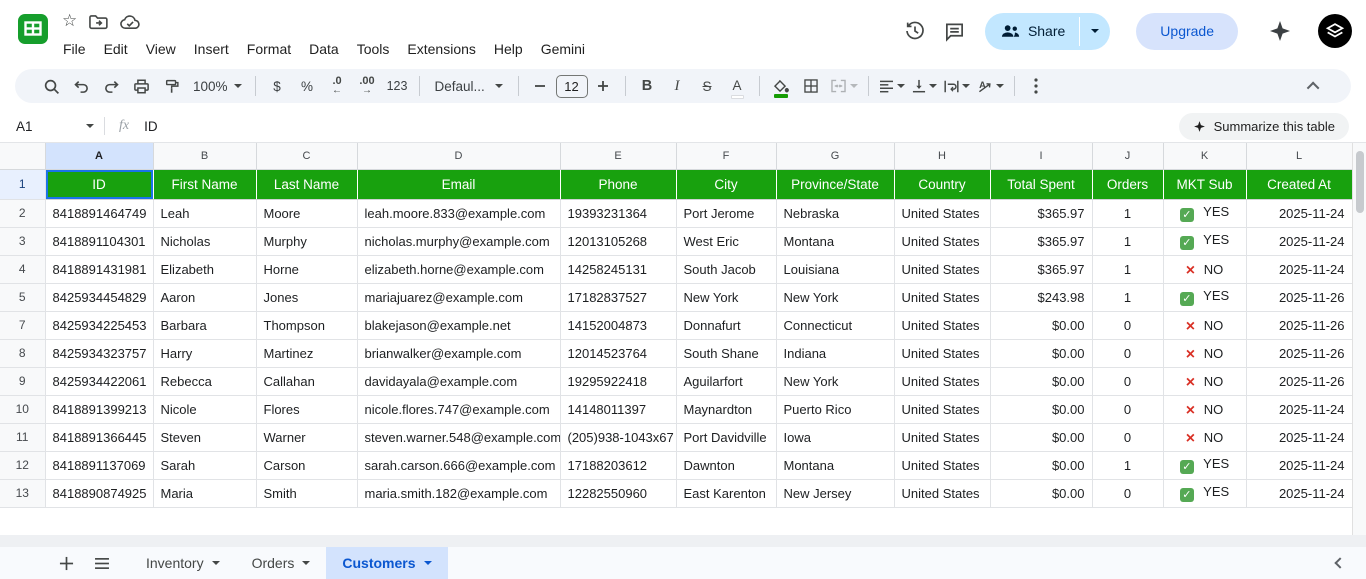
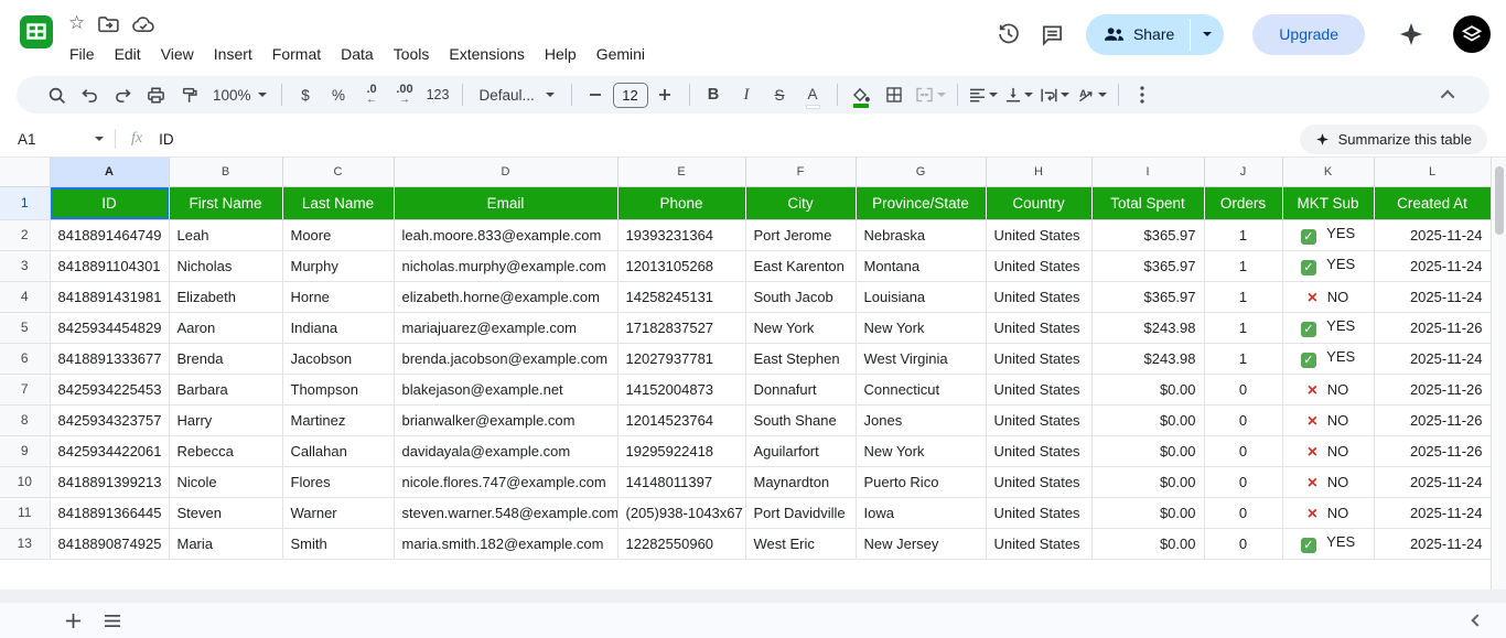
  ☆
  File
  Edit
  View
  Insert
  Format
  Data
  Tools
  Extensions
  Help
  Gemini
  Share
  Upgrade
  100%
  $
  %
  .0
  ←
  .00
  →
  123
  Defaul...
  12
  B
  I
  S
  A
  A
  A1
  fx
  ID
  Summarize this table
  	A	B	C	D	E	F	G	H	I	J	K	L
  1	ID	First Name	Last Name	Email	Phone	City	Province/State	Country	Total Spent	Orders	MKT Sub	Created At
  2	8418891464749	Leah	Moore	leah.moore.833@example.com	19393231364	Port Jerome	Nebraska	United States	$365.97	1	✓ YES	2025-11-24
- 3	8418891104301	Nicholas	Murphy	nicholas.murphy@example.com	12013105268	West Eric	Montana	United States	$365.97	1	✓ YES	2025-11-24
+ 3	8418891104301	Nicholas	Murphy	nicholas.murphy@example.com	12013105268	East Karenton	Montana	United States	$365.97	1	✓ YES	2025-11-24
  4	8418891431981	Elizabeth	Horne	elizabeth.horne@example.com	14258245131	South Jacob	Louisiana	United States	$365.97	1	× NO	2025-11-24
- 5	8425934454829	Aaron	Jones	mariajuarez@example.com	17182837527	New York	New York	United States	$243.98	1	✓ YES	2025-11-26
+ 5	8425934454829	Aaron	Indiana	mariajuarez@example.com	17182837527	New York	New York	United States	$243.98	1	✓ YES	2025-11-26
+ 6	8418891333677	Brenda	Jacobson	brenda.jacobson@example.com	12027937781	East Stephen	West Virginia	United States	$243.98	1	✓ YES	2025-11-24
  7	8425934225453	Barbara	Thompson	blakejason@example.net	14152004873	Donnafurt	Connecticut	United States	$0.00	0	× NO	2025-11-26
- 8	8425934323757	Harry	Martinez	brianwalker@example.com	12014523764	South Shane	Indiana	United States	$0.00	0	× NO	2025-11-26
+ 8	8425934323757	Harry	Martinez	brianwalker@example.com	12014523764	South Shane	Jones	United States	$0.00	0	× NO	2025-11-26
  9	8425934422061	Rebecca	Callahan	davidayala@example.com	19295922418	Aguilarfort	New York	United States	$0.00	0	× NO	2025-11-26
  10	8418891399213	Nicole	Flores	nicole.flores.747@example.com	14148011397	Maynardton	Puerto Rico	United States	$0.00	0	× NO	2025-11-24
  11	8418891366445	Steven	Warner	steven.warner.548@example.com	(205)938-1043x67	Port Davidville	Iowa	United States	$0.00	0	× NO	2025-11-24
- 12	8418891137069	Sarah	Carson	sarah.carson.666@example.com	17188203612	Dawnton	Montana	United States	$0.00	1	✓ YES	2025-11-24
- 13	8418890874925	Maria	Smith	maria.smith.182@example.com	12282550960	East Karenton	New Jersey	United States	$0.00	0	✓ YES	2025-11-24
+ 13	8418890874925	Maria	Smith	maria.smith.182@example.com	12282550960	West Eric	New Jersey	United States	$0.00	0	✓ YES	2025-11-24
- Inventory
- Orders
- Customers
